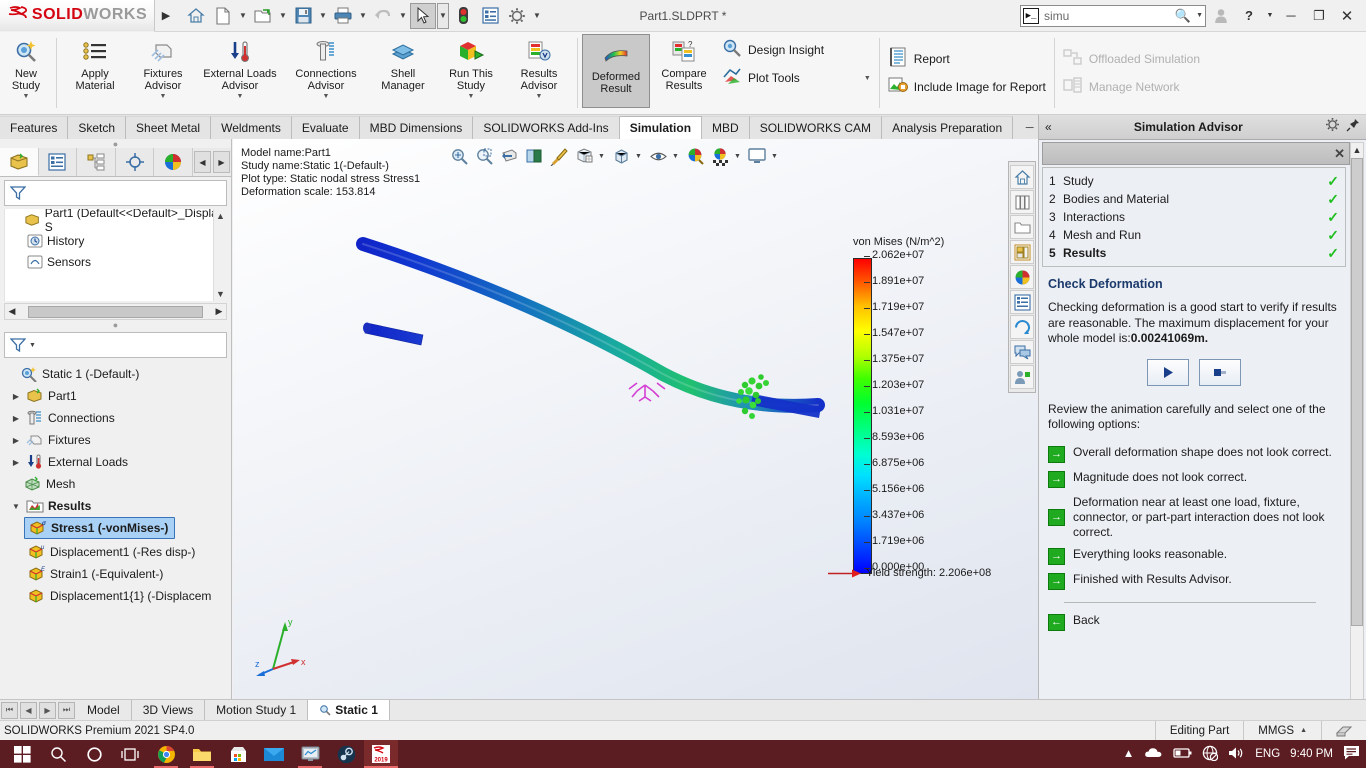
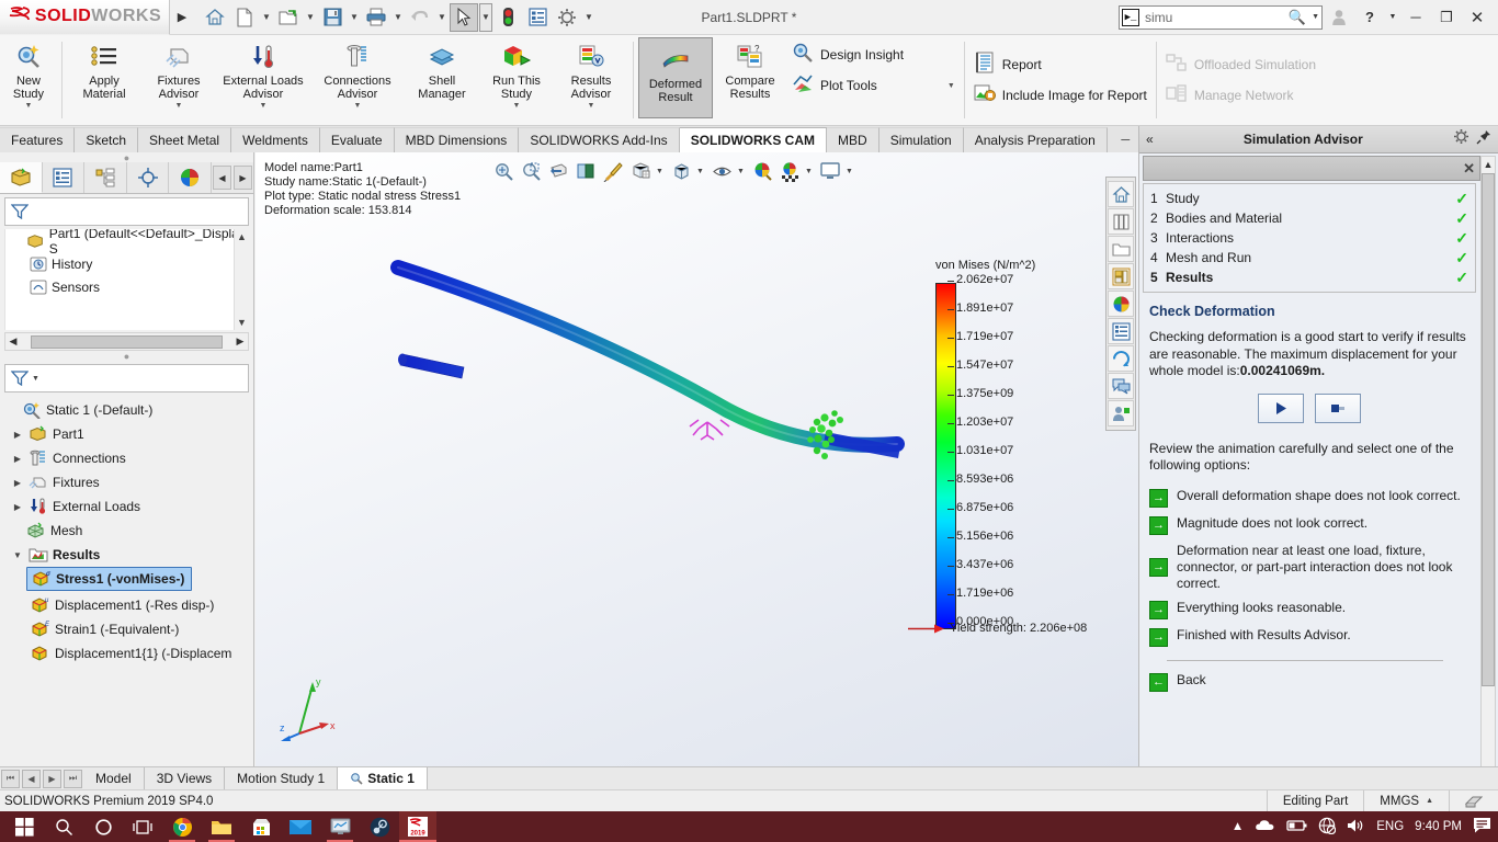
  SOLIDWORKS
  ▶
  ▼
  ▼
  ▼
  ▼
  ▼
  ▼
  ▼
  Part1.SLDPRT *
  ▶_
  simu
  🔍
  ?
  ─
  ❐
  ✕
  New
  Study
  Apply
  Material
  Fixtures
  Advisor
  External Loads
  Advisor
  Connections
  Advisor
  Shell
  Manager
  Run This
  Study
  Results
  Advisor
  Deformed
  Result
  ?
  Compare
  Results
  Design Insight
  Plot Tools
  Report
  Include Image for Report
  Offloaded Simulation
  Manage Network
  Features
  Sketch
  Sheet Metal
  Weldments
  Evaluate
  MBD Dimensions
  SOLIDWORKS Add-Ins
- Simulation
+ SOLIDWORKS CAM
  MBD
- SOLIDWORKS CAM
+ Simulation
  Analysis Preparation
  ─
  ●
  ◀
  ▶
  Part1 (Default<<Default>_Displ S
  History
  Sensors
  ▲
  ▼
  ◀
  ▶
  ●
  Static 1 (-Default-)
  ▶
  Part1
  ▶
  Connections
  ▶
  Fixtures
  ▶
  External Loads
  Mesh
  ▼
  Results
  Stress1 (-vonMises-)
  Displacement1 (-Res disp-)
  Strain1 (-Equivalent-)
  Displacement1{1} (-Displacem
  Model name:Part1
  Study name:Static 1(-Default-)
  Plot type: Static nodal stress Stress1
  Deformation scale: 153.814
  von Mises (N/m^2)
  2.062e+07
  1.891e+07
  1.719e+07
  1.547e+07
- 1.375e+07
+ 1.375e+09
  1.203e+07
  1.031e+07
  8.593e+06
  6.875e+06
  5.156e+06
  3.437e+06
  1.719e+06
  0.000e+00
  Yield strength: 2.206e+08
  z
  y
  x
  «
  Simulation Advisor
  ✕
  ▲
  1
  Study
  ✓
  2
  Bodies and Material
  ✓
  3
  Interactions
  ✓
  4
  Mesh and Run
  ✓
  5
  Results
  ✓
  Check Deformation
  Checking deformation is a good start to verify if results are reasonable. The maximum displacement for your whole model is:0.00241069m.
  Review the animation carefully and select one of the following options:
  →
  Overall deformation shape does not look correct.
  →
  Magnitude does not look correct.
  →
  Deformation near at least one load, fixture, connector, or part-part interaction does not look correct.
  →
  Everything looks reasonable.
  →
  Finished with Results Advisor.
  ←
  Back
  ⏮
  ◀
  ▶
  ⏭
  Model
  3D Views
  Motion Study 1
  Static 1
- SOLIDWORKS Premium 2021 SP4.0
+ SOLIDWORKS Premium 2019 SP4.0
  Editing Part
  MMGS
  ▲
  ENG
  9:40 PM
